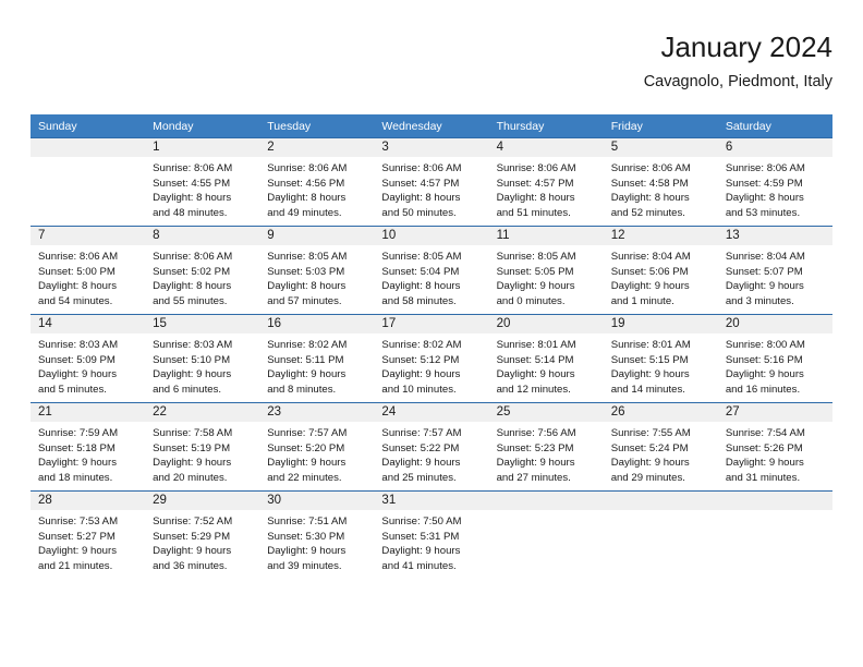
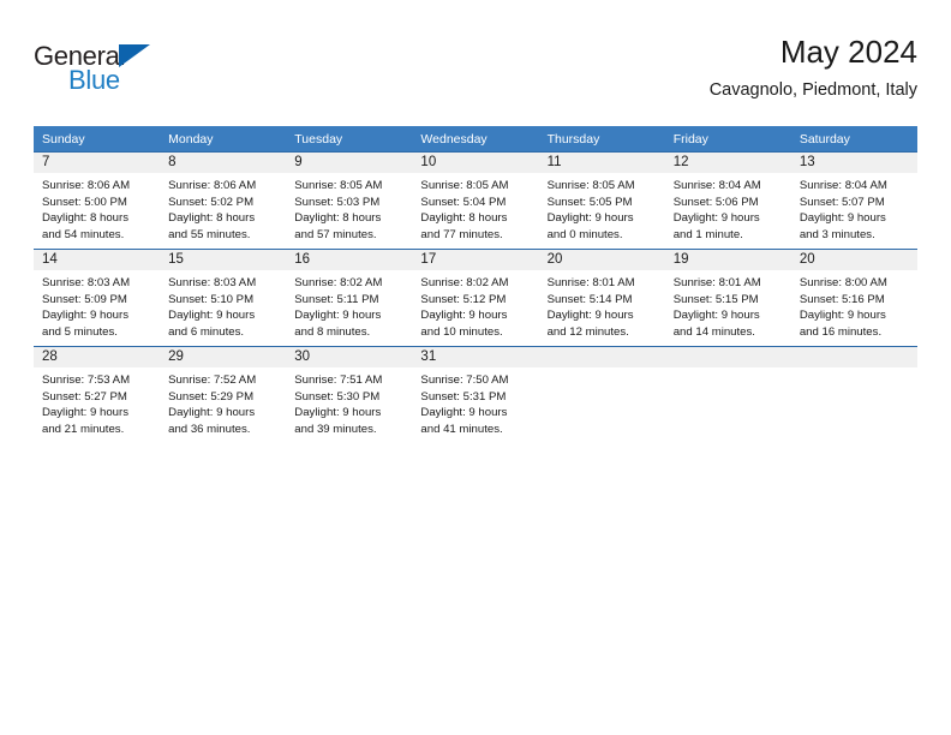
+ General
+ Blue
- January 2024
+ May 2024
  Cavagnolo, Piedmont, Italy
  Sunday	Monday	Tuesday	Wednesday	Thursday	Friday	Saturday
- 	1Sunrise: 8:06 AMSunset: 4:55 PMDaylight: 8 hoursand 48 minutes.	2Sunrise: 8:06 AMSunset: 4:56 PMDaylight: 8 hoursand 49 minutes.	3Sunrise: 8:06 AMSunset: 4:57 PMDaylight: 8 hoursand 50 minutes.	4Sunrise: 8:06 AMSunset: 4:57 PMDaylight: 8 hoursand 51 minutes.	5Sunrise: 8:06 AMSunset: 4:58 PMDaylight: 8 hoursand 52 minutes.	6Sunrise: 8:06 AMSunset: 4:59 PMDaylight: 8 hoursand 53 minutes.
- 7Sunrise: 8:06 AMSunset: 5:00 PMDaylight: 8 hoursand 54 minutes.	8Sunrise: 8:06 AMSunset: 5:02 PMDaylight: 8 hoursand 55 minutes.	9Sunrise: 8:05 AMSunset: 5:03 PMDaylight: 8 hoursand 57 minutes.	10Sunrise: 8:05 AMSunset: 5:04 PMDaylight: 8 hoursand 58 minutes.	11Sunrise: 8:05 AMSunset: 5:05 PMDaylight: 9 hoursand 0 minutes.	12Sunrise: 8:04 AMSunset: 5:06 PMDaylight: 9 hoursand 1 minute.	13Sunrise: 8:04 AMSunset: 5:07 PMDaylight: 9 hoursand 3 minutes.
+ 7Sunrise: 8:06 AMSunset: 5:00 PMDaylight: 8 hoursand 54 minutes.	8Sunrise: 8:06 AMSunset: 5:02 PMDaylight: 8 hoursand 55 minutes.	9Sunrise: 8:05 AMSunset: 5:03 PMDaylight: 8 hoursand 57 minutes.	10Sunrise: 8:05 AMSunset: 5:04 PMDaylight: 8 hoursand 77 minutes.	11Sunrise: 8:05 AMSunset: 5:05 PMDaylight: 9 hoursand 0 minutes.	12Sunrise: 8:04 AMSunset: 5:06 PMDaylight: 9 hoursand 1 minute.	13Sunrise: 8:04 AMSunset: 5:07 PMDaylight: 9 hoursand 3 minutes.
  14Sunrise: 8:03 AMSunset: 5:09 PMDaylight: 9 hoursand 5 minutes.	15Sunrise: 8:03 AMSunset: 5:10 PMDaylight: 9 hoursand 6 minutes.	16Sunrise: 8:02 AMSunset: 5:11 PMDaylight: 9 hoursand 8 minutes.	17Sunrise: 8:02 AMSunset: 5:12 PMDaylight: 9 hoursand 10 minutes.	20Sunrise: 8:01 AMSunset: 5:14 PMDaylight: 9 hoursand 12 minutes.	19Sunrise: 8:01 AMSunset: 5:15 PMDaylight: 9 hoursand 14 minutes.	20Sunrise: 8:00 AMSunset: 5:16 PMDaylight: 9 hoursand 16 minutes.
- 21Sunrise: 7:59 AMSunset: 5:18 PMDaylight: 9 hoursand 18 minutes.	22Sunrise: 7:58 AMSunset: 5:19 PMDaylight: 9 hoursand 20 minutes.	23Sunrise: 7:57 AMSunset: 5:20 PMDaylight: 9 hoursand 22 minutes.	24Sunrise: 7:57 AMSunset: 5:22 PMDaylight: 9 hoursand 25 minutes.	25Sunrise: 7:56 AMSunset: 5:23 PMDaylight: 9 hoursand 27 minutes.	26Sunrise: 7:55 AMSunset: 5:24 PMDaylight: 9 hoursand 29 minutes.	27Sunrise: 7:54 AMSunset: 5:26 PMDaylight: 9 hoursand 31 minutes.
  28Sunrise: 7:53 AMSunset: 5:27 PMDaylight: 9 hoursand 21 minutes.	29Sunrise: 7:52 AMSunset: 5:29 PMDaylight: 9 hoursand 36 minutes.	30Sunrise: 7:51 AMSunset: 5:30 PMDaylight: 9 hoursand 39 minutes.	31Sunrise: 7:50 AMSunset: 5:31 PMDaylight: 9 hoursand 41 minutes.
